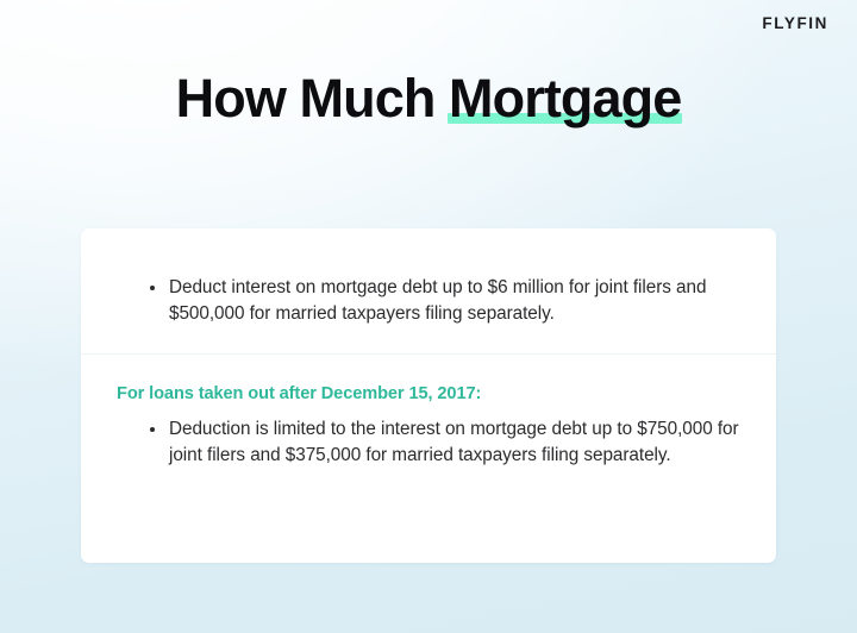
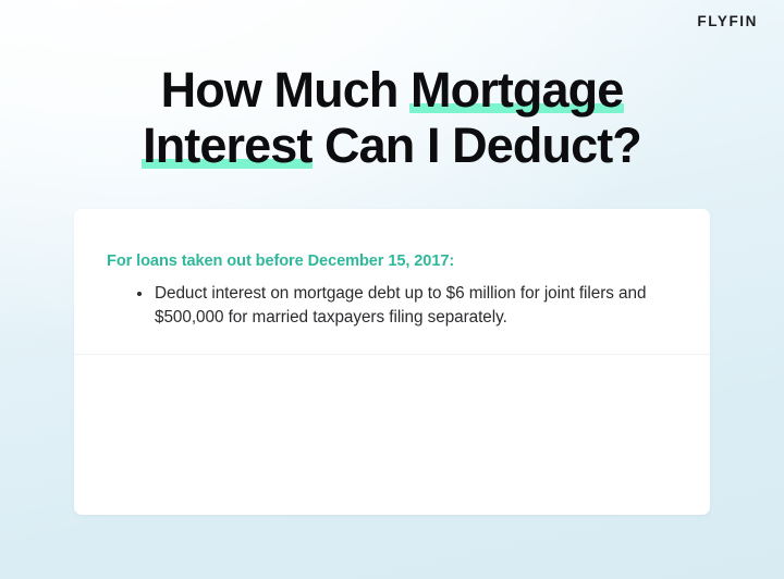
  FLYFIN
  How Much Mortgage
+ Interest Can I Deduct?
+ For loans taken out before December 15, 2017:
  Deduct interest on mortgage debt up to $6 million for joint filers and $500,000 for married taxpayers filing separately.
- For loans taken out after December 15, 2017:
- Deduction is limited to the interest on mortgage debt up to $750,000 for joint filers and $375,000 for married taxpayers filing separately.
